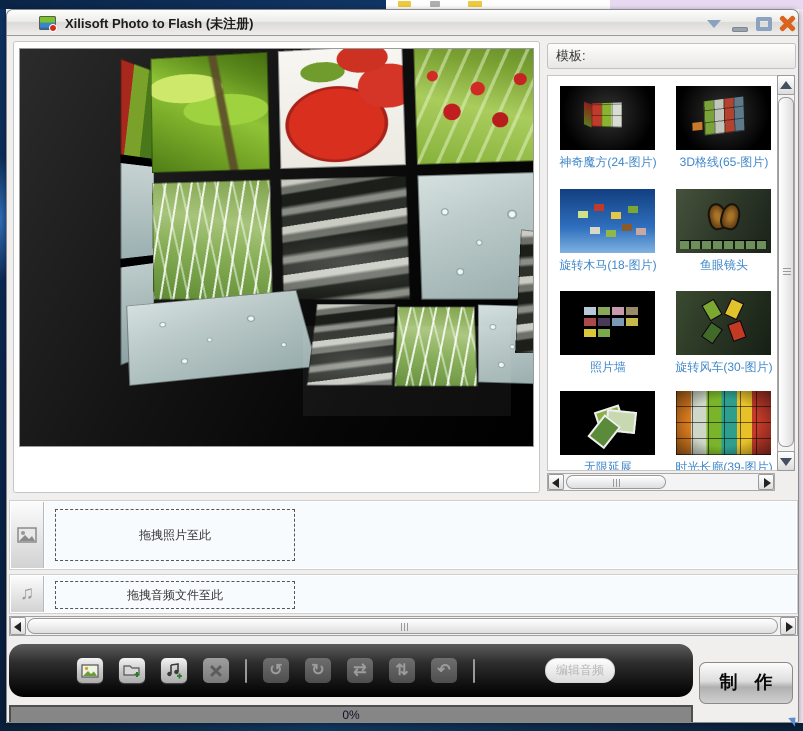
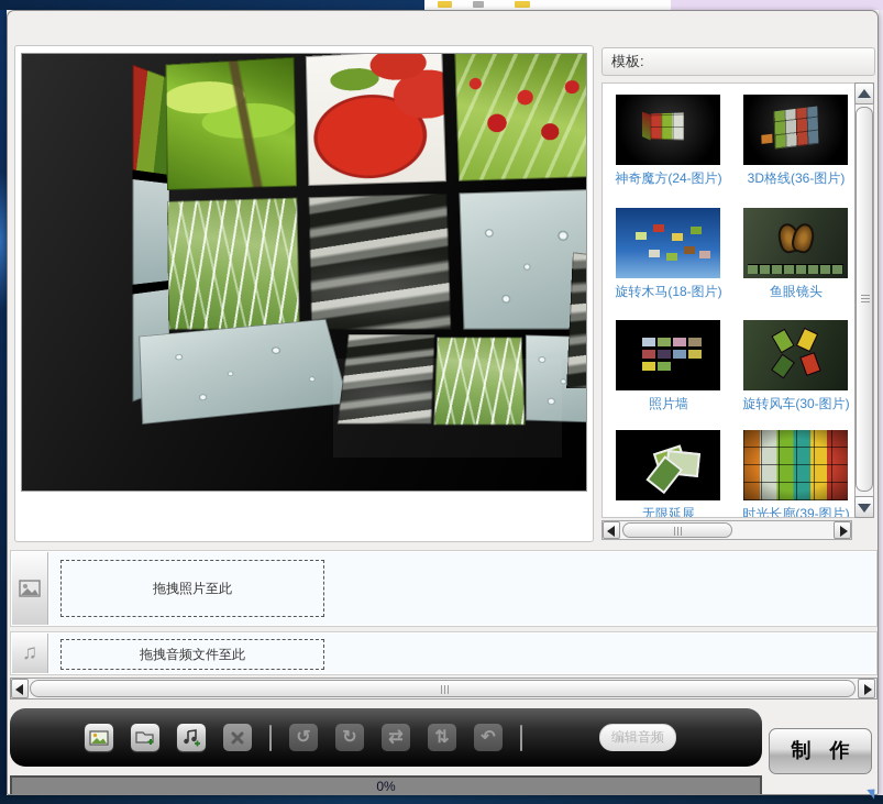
- Xilisoft Photo to Flash (未注册)
  模板:
  神奇魔方(24-图片)
- 3D格线(65-图片)
+ 3D格线(36-图片)
  旋转木马(18-图片)
  鱼眼镜头
  照片墙
  旋转风车(30-图片)
  无限延展
  时光长廊(39-图片)
  拖拽照片至此
  ♫
  拖拽音频文件至此
  ↺
  ↻
  ⇄
  ⇅
  ↶
  编辑音频
  制 作
  0%
